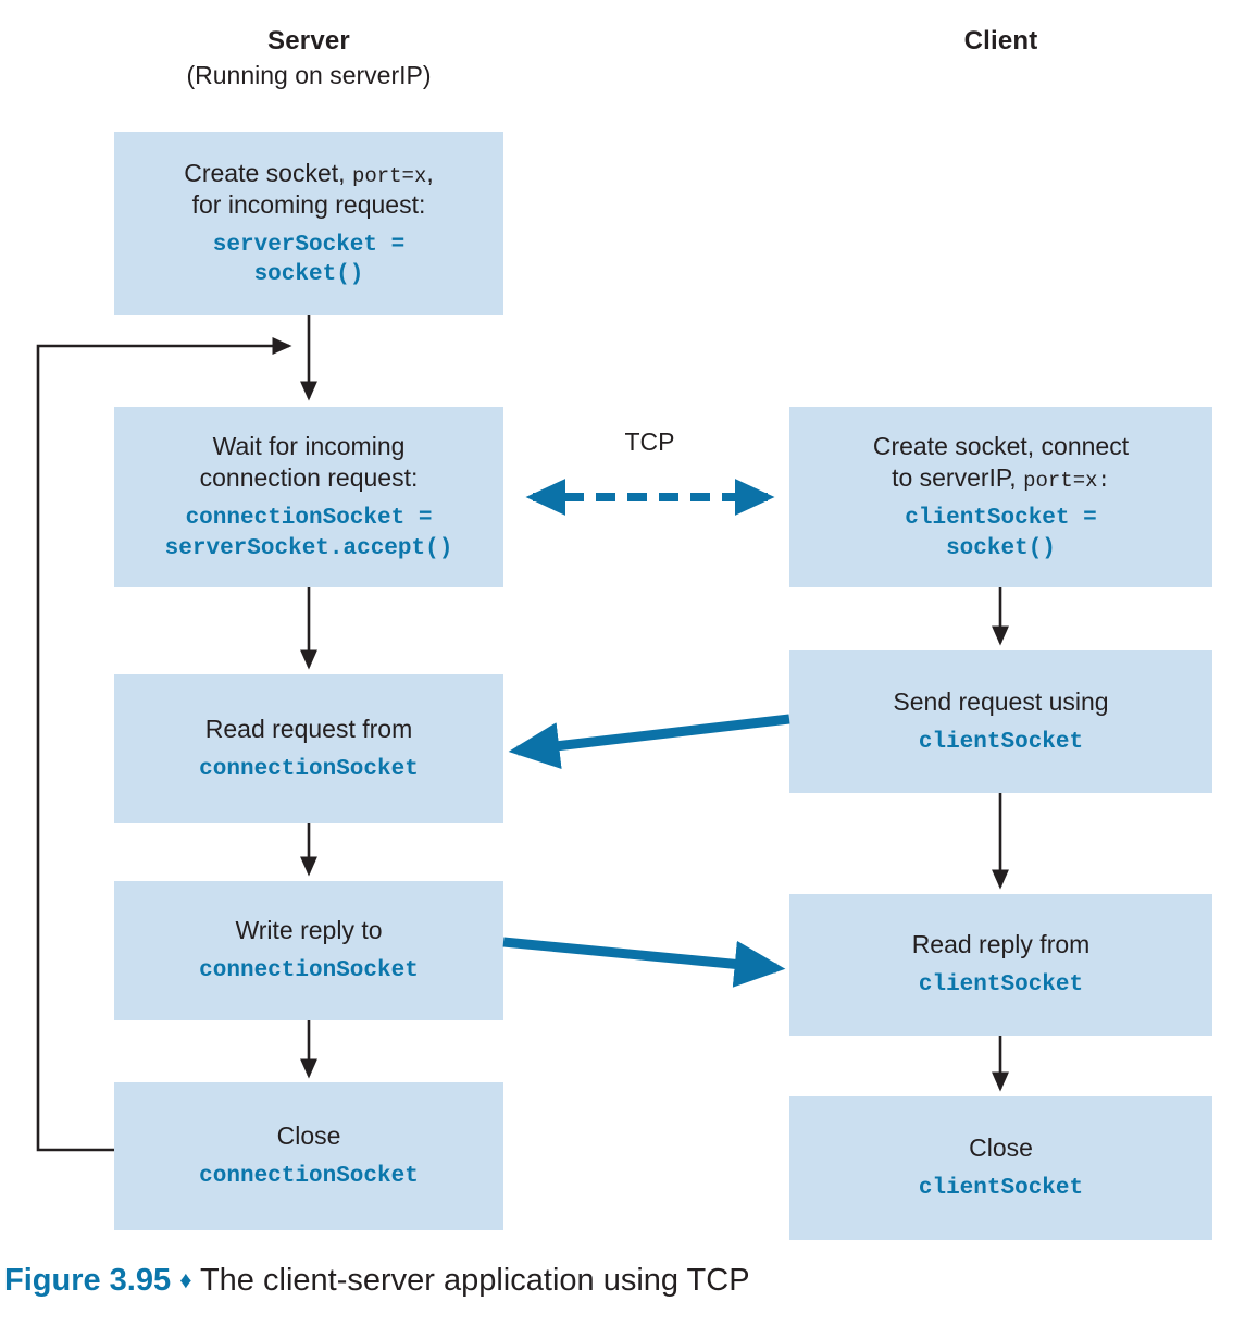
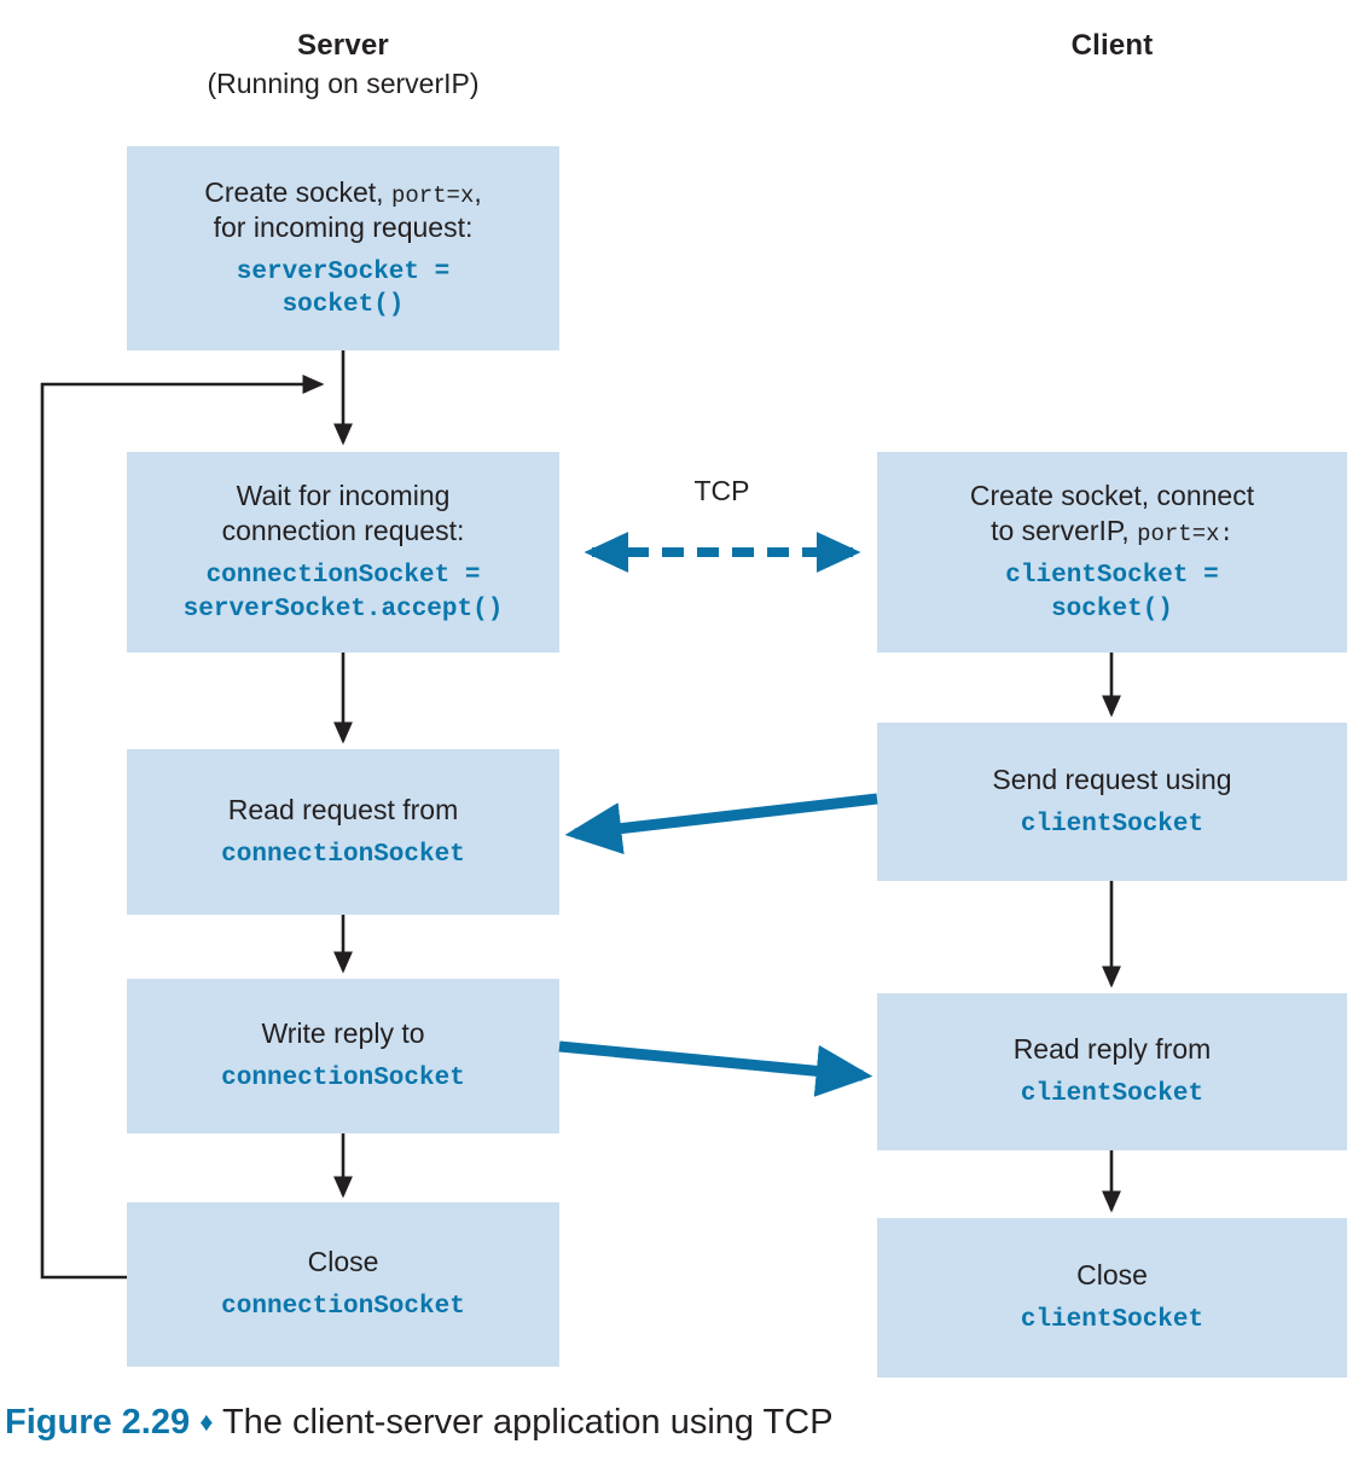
  Server
  (Running on serverIP)
  Client
  Create socket, port=x,
  for incoming request:
  serverSocket =
  socket()
  Wait for incoming
  connection request:
  connectionSocket =
  serverSocket.accept()
  Read request from
  connectionSocket
  Write reply to
  connectionSocket
  Close
  connectionSocket
  Create socket, connect
  to serverIP, port=x:
  clientSocket =
  socket()
  Send request using
  clientSocket
  Read reply from
  clientSocket
  Close
  clientSocket
  TCP
- Figure 3.95 ♦ The client-server application using TCP
+ Figure 2.29 ♦ The client-server application using TCP
